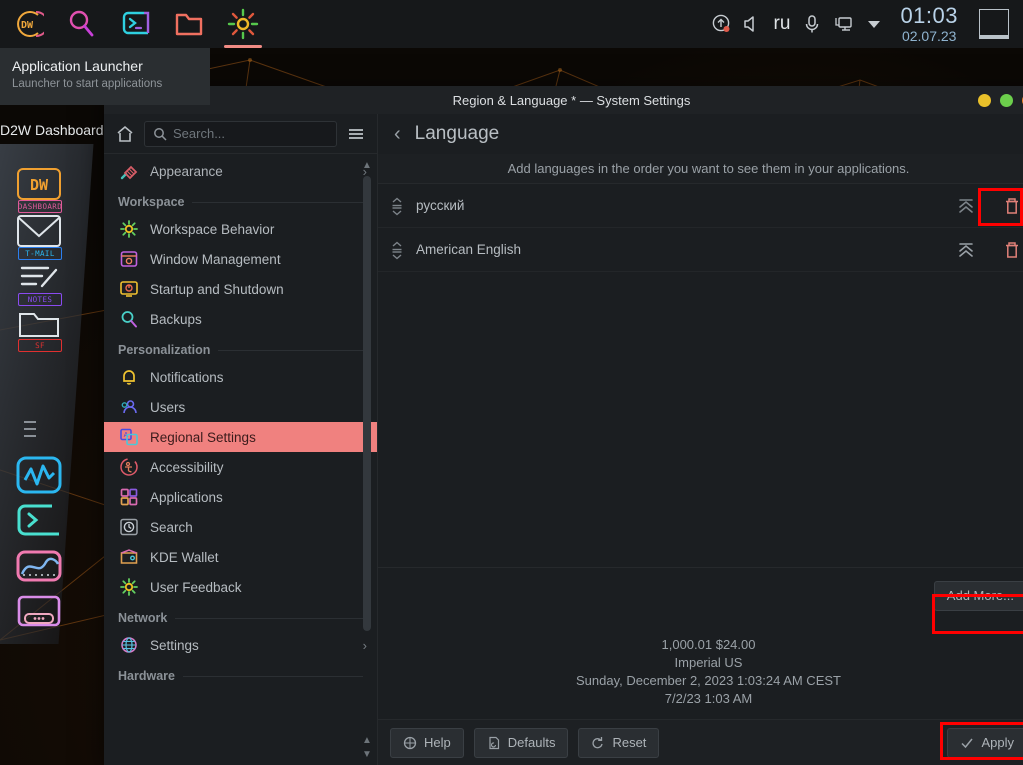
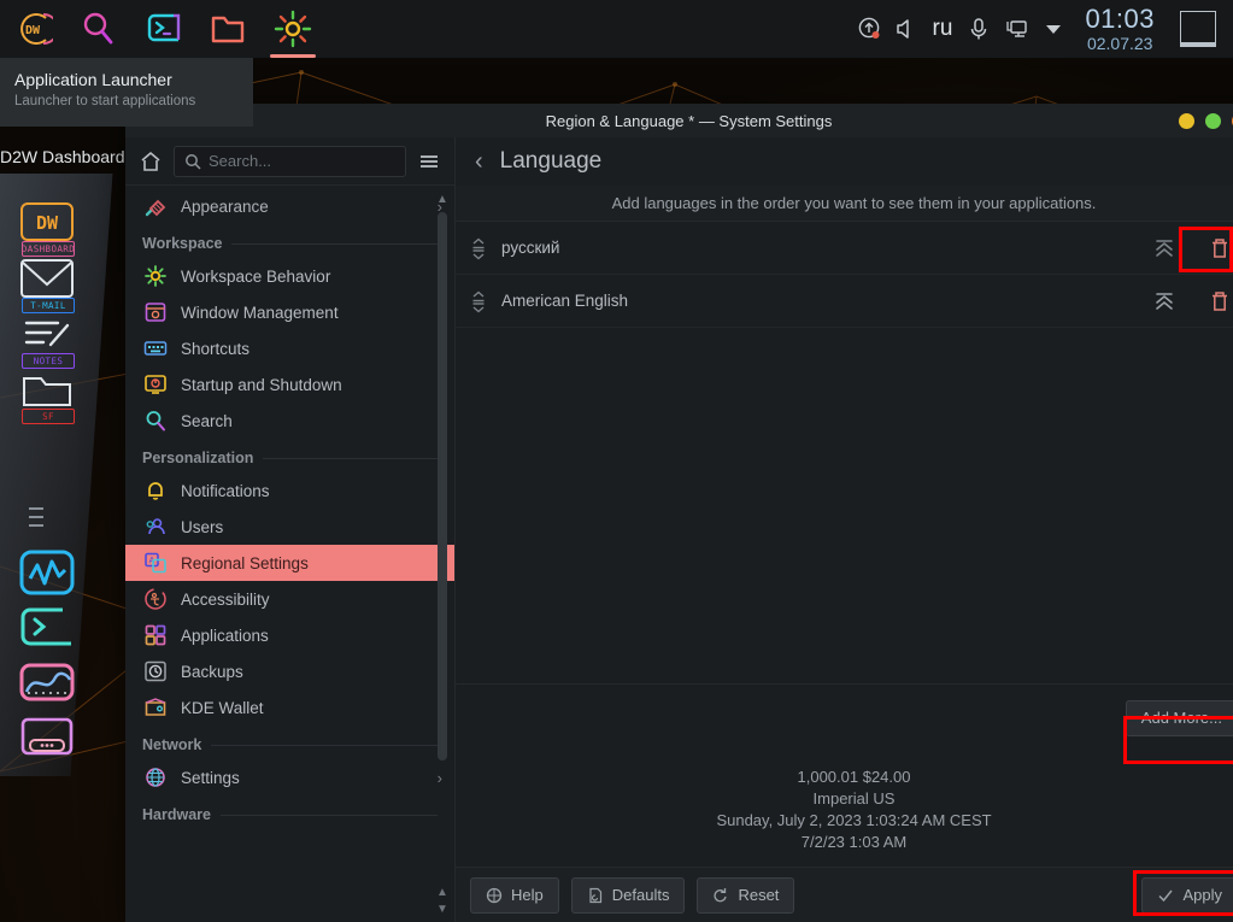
  D2W Dashboard
  DW
  DASHBOARD
  T-MAIL
  NOTES
  SF
  Region & Language * — System Settings
  Search...
  Appearance
  ›
  Workspace
  Workspace Behavior
  Window Management
+ Shortcuts
  Startup and Shutdown
- Backups
+ Search
  Personalization
  Notifications
  Users
  Regional Settings
  Accessibility
  Applications
- Search
+ Backups
  KDE Wallet
- User Feedback
  Network
  Settings
  ›
  Hardware
  ▲
  ▲
  ▼
  ‹
  Language
  Add languages in the order you want to see them in your applications.
  русский
  American English
  Add More...
  1,000.01 $24.00
  Imperial US
- Sunday, December 2, 2023 1:03:24 AM CEST
+ Sunday, July 2, 2023 1:03:24 AM CEST
  7/2/23 1:03 AM
  Help
  Defaults
  Reset
  Apply
  DW
  ru
  01:03
  02.07.23
  Application Launcher
  Launcher to start applications
